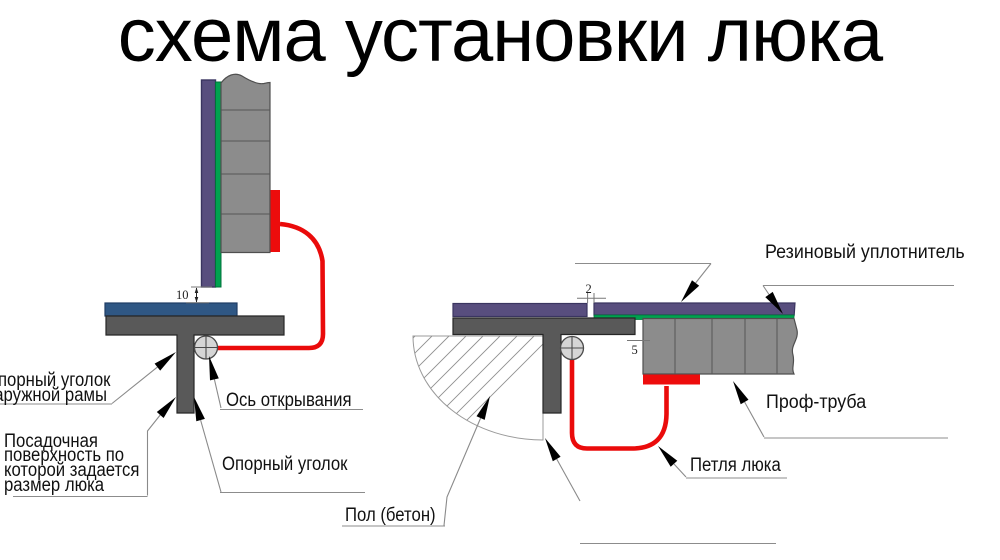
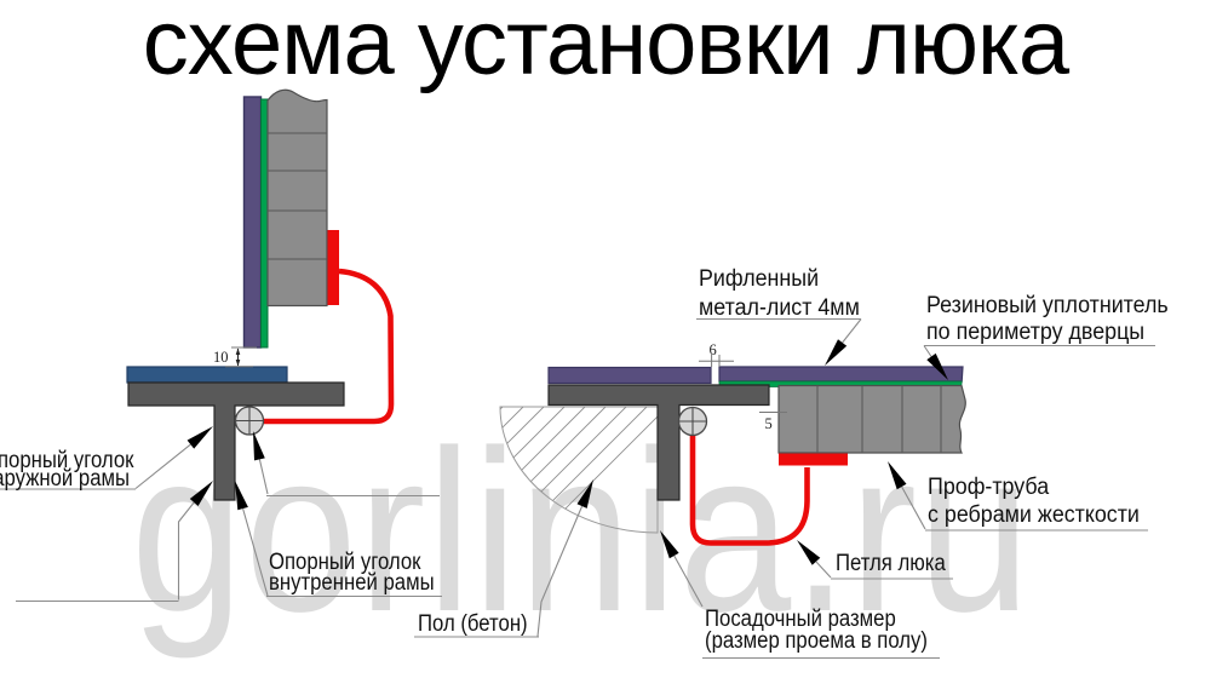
+ gorlinia.ru
  схема установки люка
  порный уголок
  ружной рамы
- Ось открывания
- Посадочная
- поверхность по
- которой задается
- размер люка
  Опорный уголок
+ внутренней рамы
  Пол (бетон)
+ Посадочный размер
+ (размер проема в полу)
  Петля люка
  Проф-труба
+ с ребрами жесткости
+ Рифленный
+ метал-лист 4мм
  Резиновый уплотнитель
+ по периметру дверцы
  10
- 2
+ 6
  5
